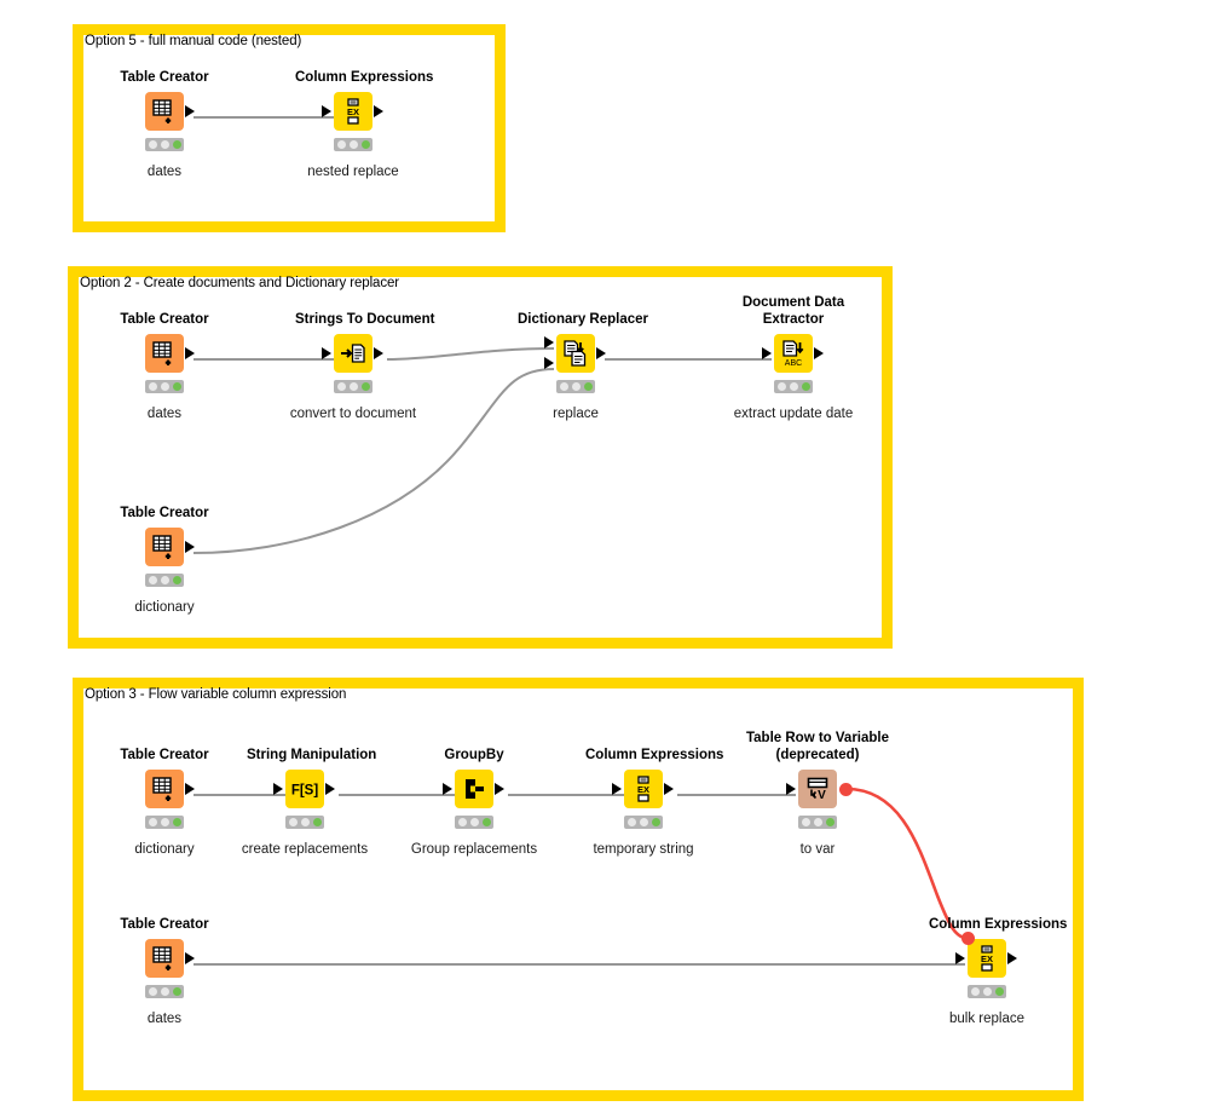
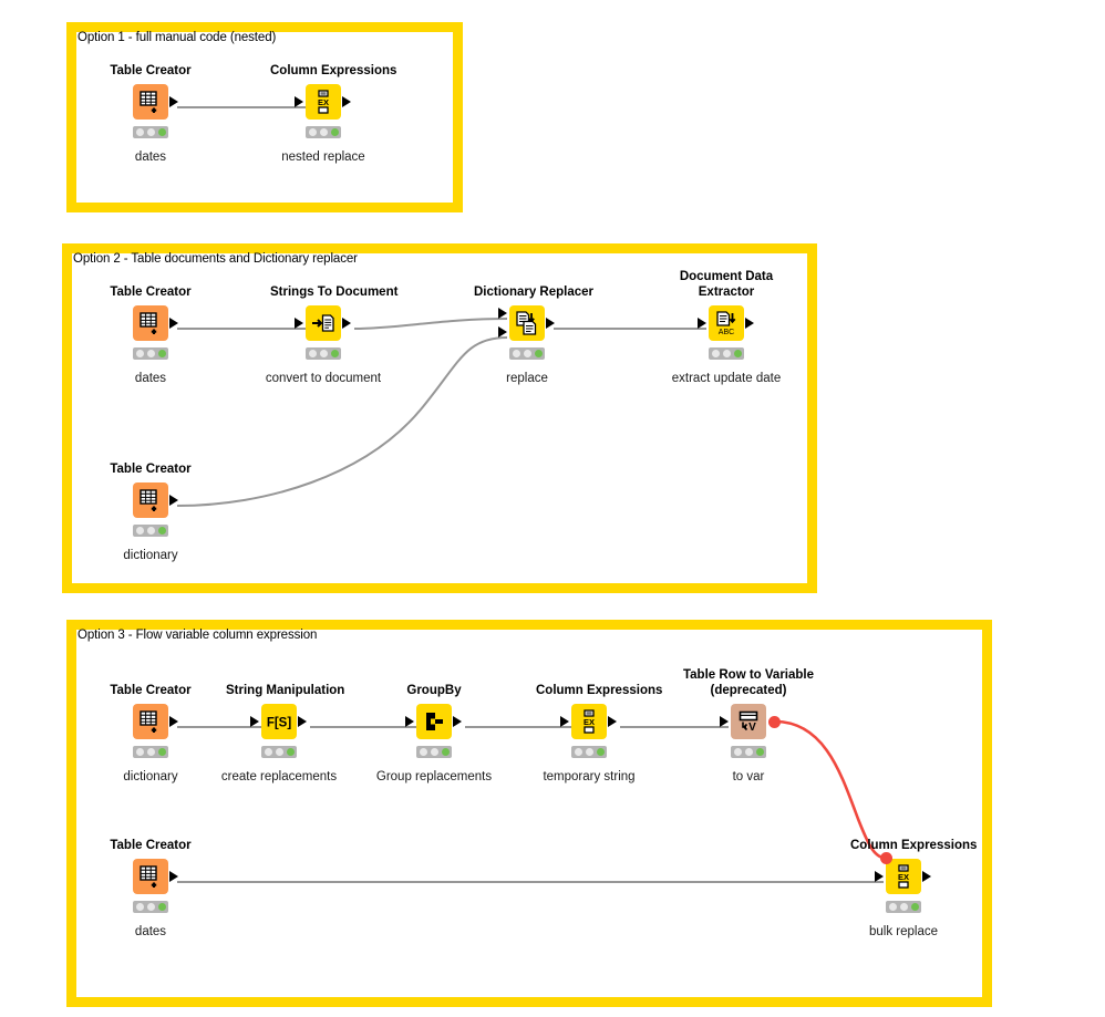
- Option 5 - full manual code (nested)
+ Option 1 - full manual code (nested)
- Option 2 - Create documents and Dictionary replacer
+ Option 2 - Table documents and Dictionary replacer
  Option 3 - Flow variable column expression
  Table Creator
  dates
  Column Expressions
  EX
  nested replace
  Table Creator
  dates
  Strings To Document
  convert to document
  Dictionary Replacer
  replace
  Document Data
  Extractor
  extract update date
  Table Creator
  dictionary
  Table Creator
  dictionary
  String Manipulation
  F[S]
  create replacements
  GroupBy
  Group replacements
  Column Expressions
  EX
  temporary string
  Table Row to Variable
  (deprecated)
  V
  to var
  Table Creator
  dates
  Column Expressions
  EX
  bulk replace
